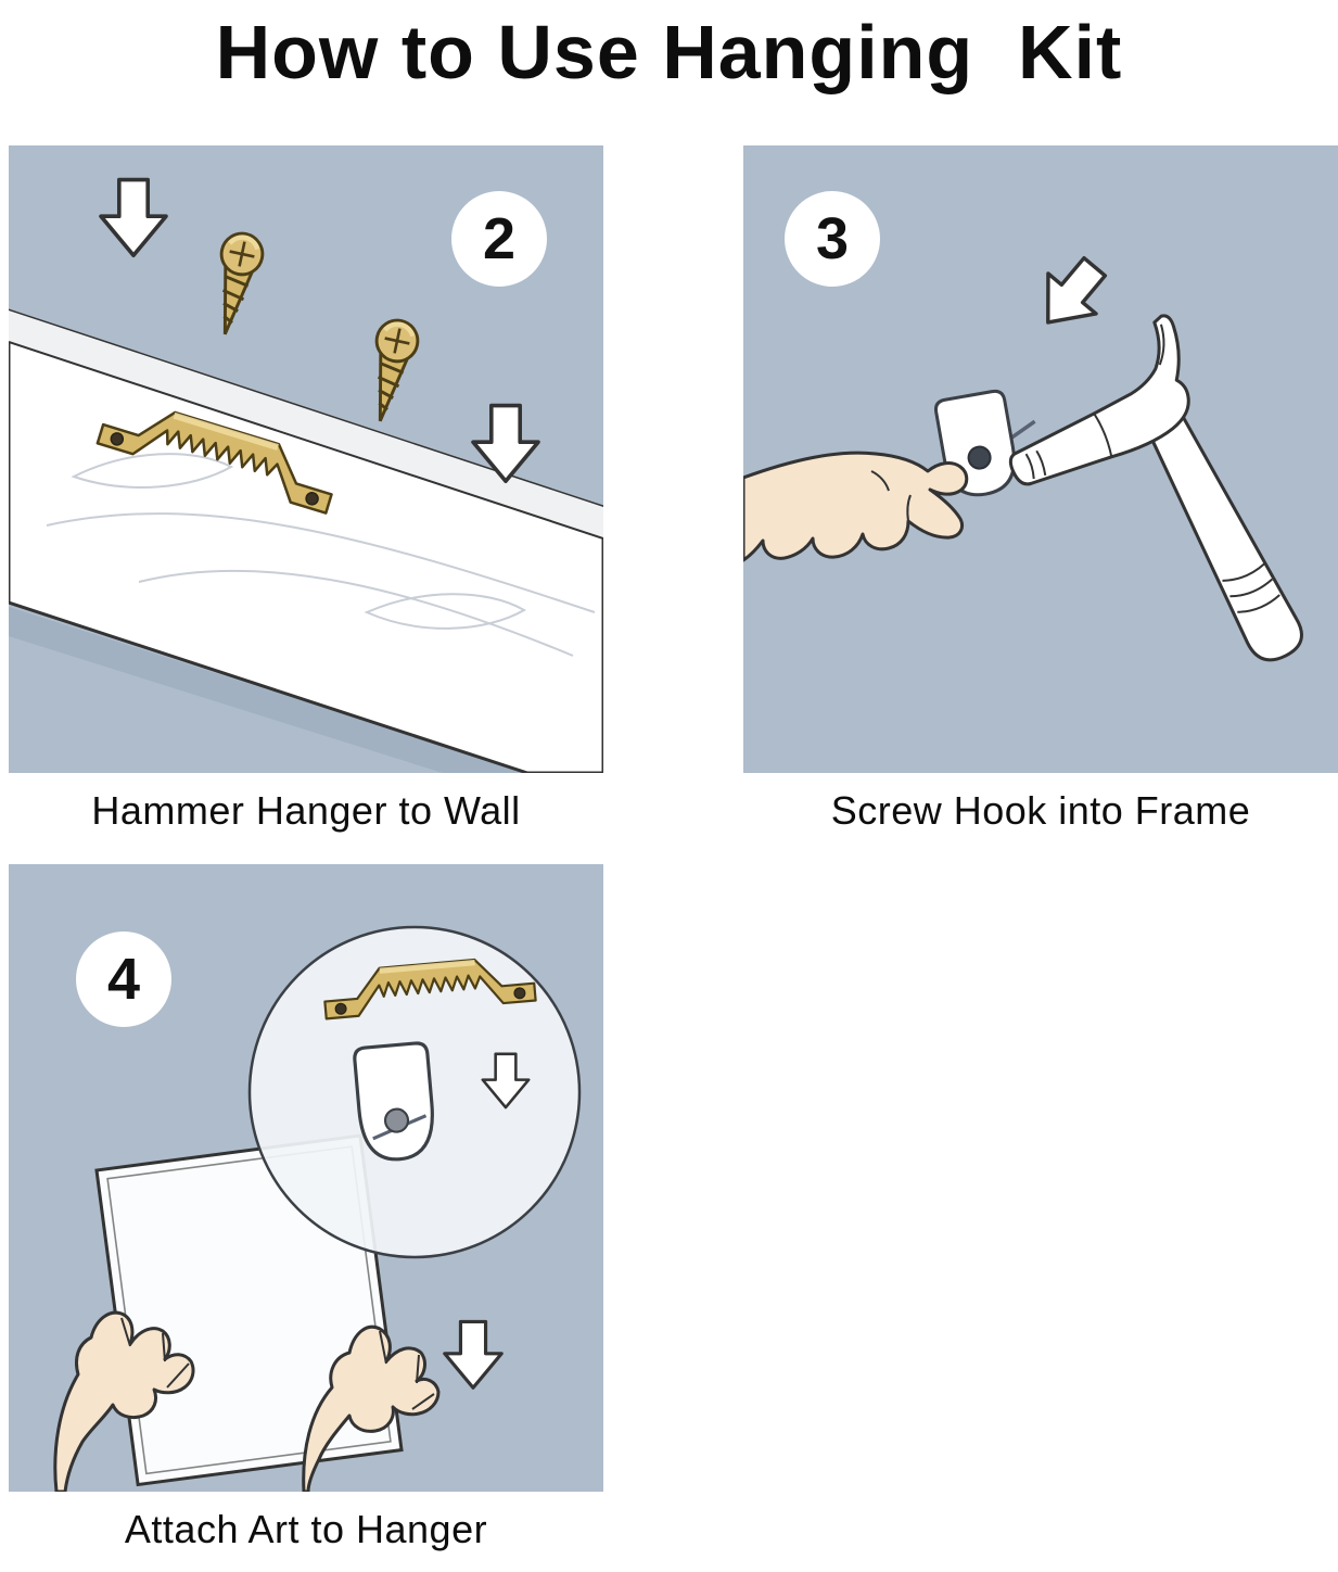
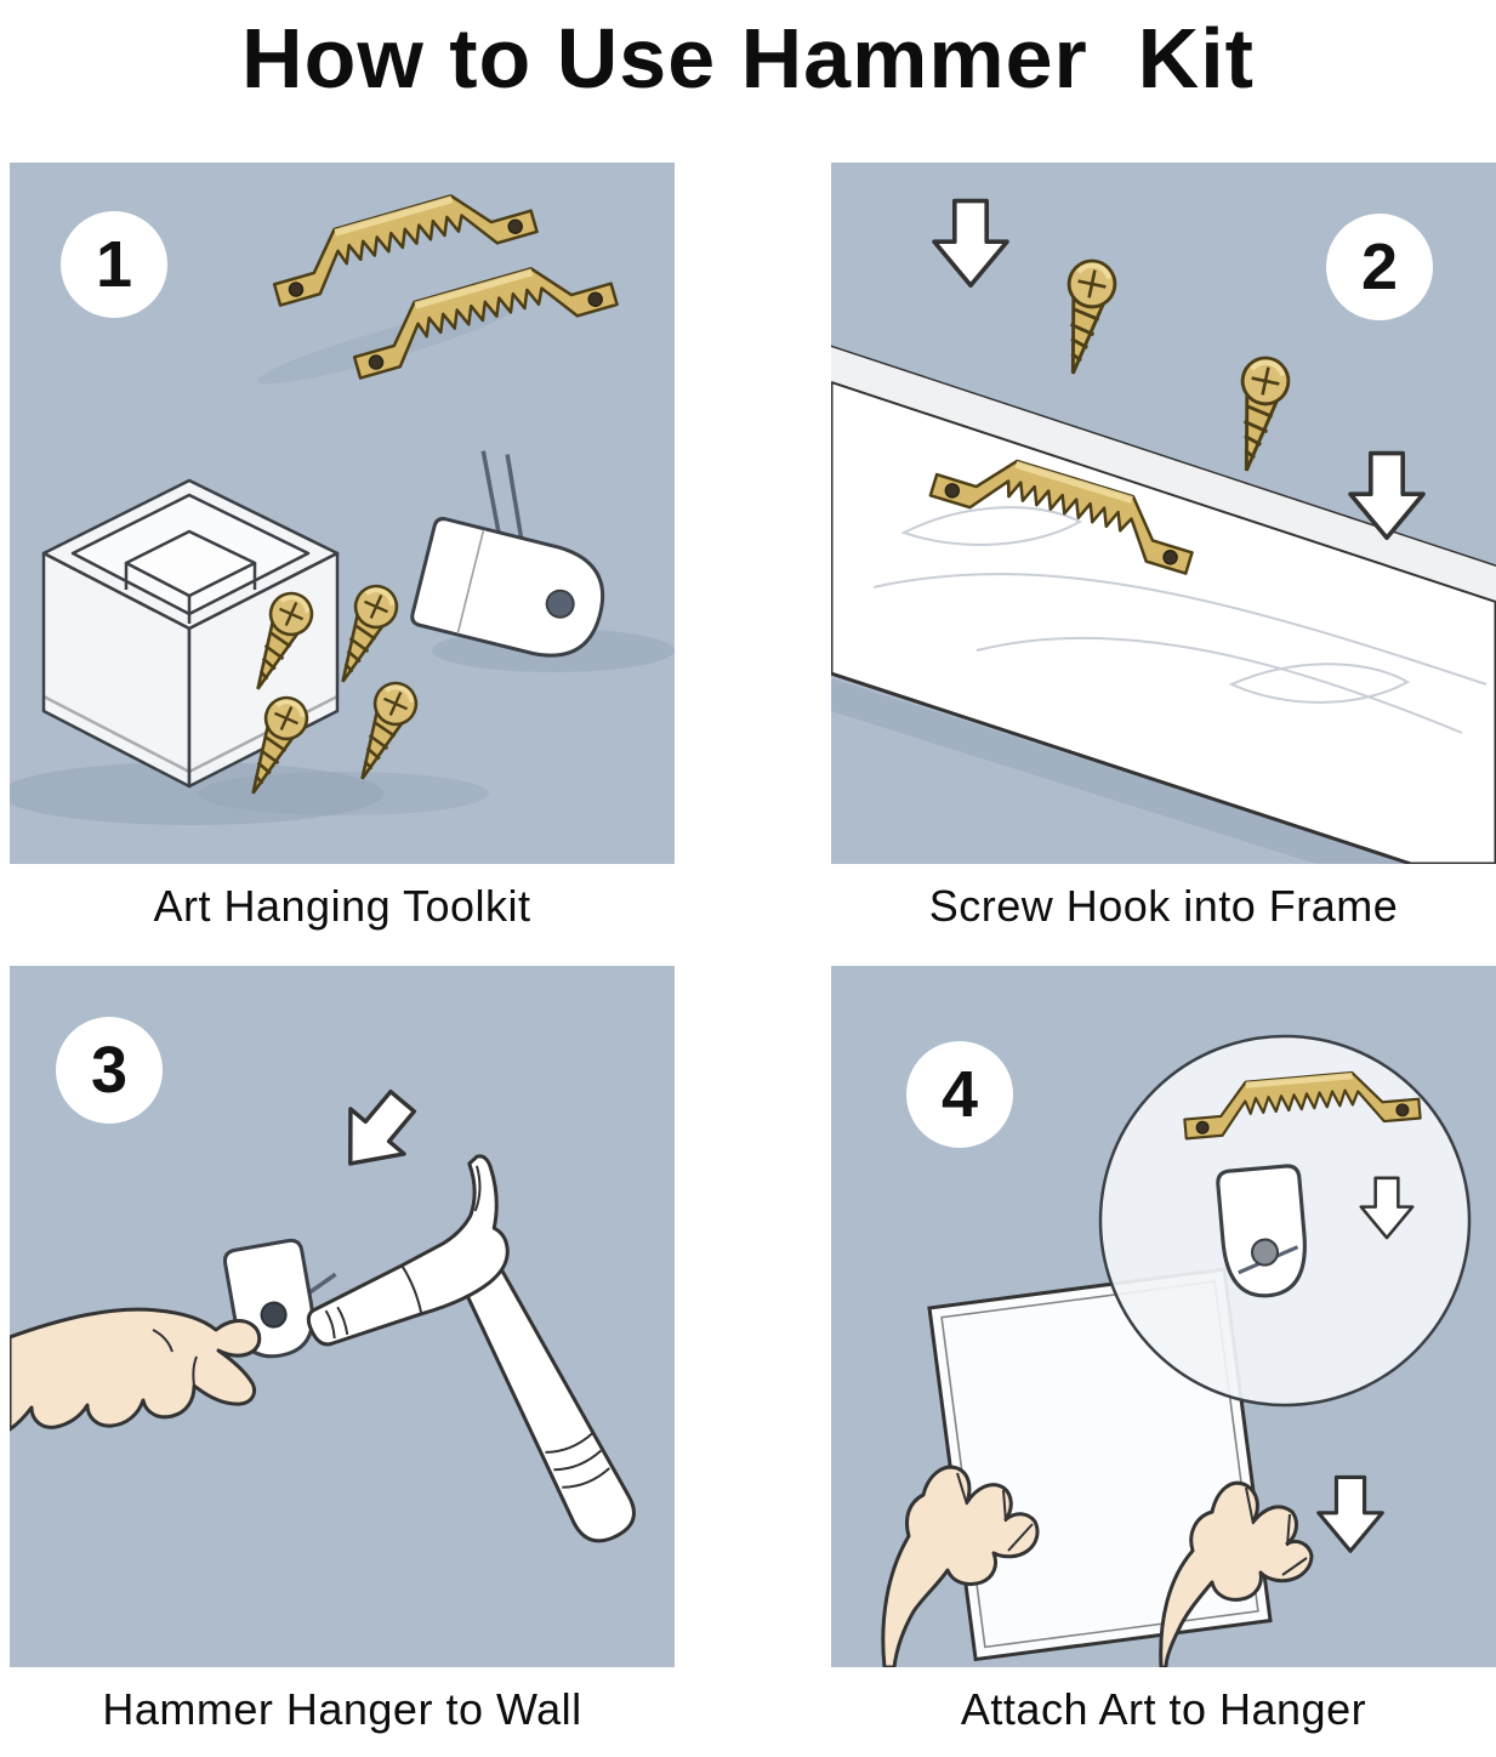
- How to Use Hanging Kit
+ How to Use Hammer Kit
+ 1
+ Art Hanging Toolkit
  2
- Hammer Hanger to Wall
+ Screw Hook into Frame
  3
- Screw Hook into Frame
+ Hammer Hanger to Wall
  4
  Attach Art to Hanger
